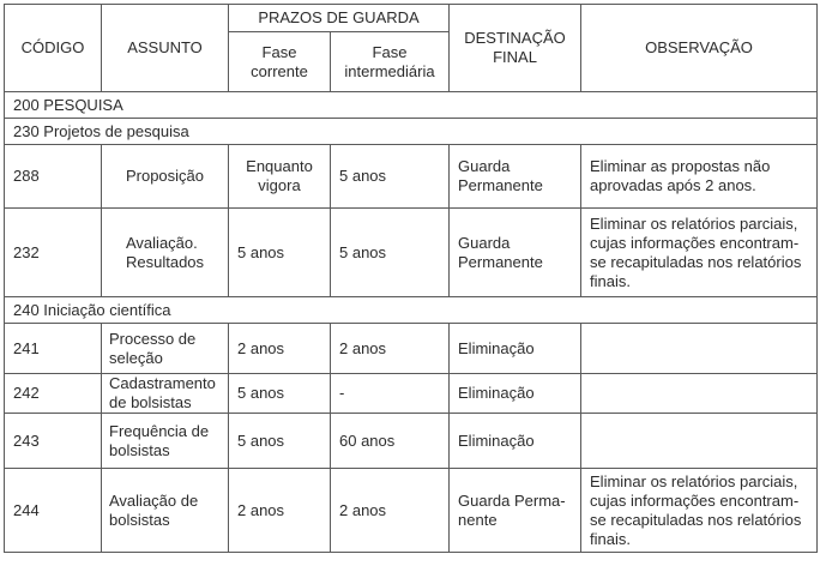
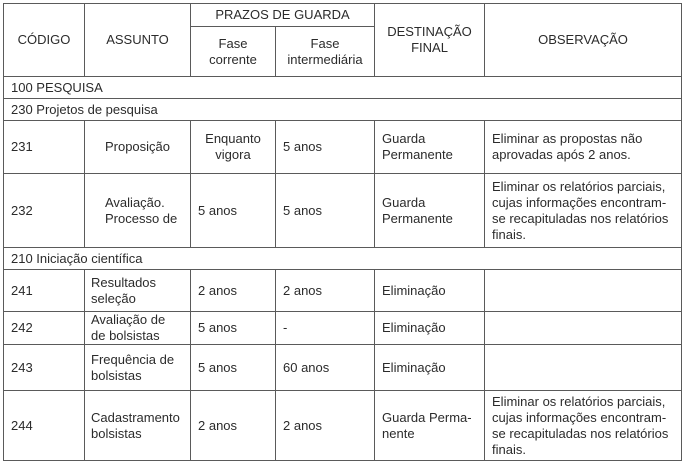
  CÓDIGO	ASSUNTO	PRAZOS DE GUARDA	DESTINAÇÃOFINAL	OBSERVAÇÃO
  Fasecorrente	Faseintermediária
- 200 PESQUISA
+ 100 PESQUISA
  230 Projetos de pesquisa
- 288	Proposição	Enquantovigora	5 anos	GuardaPermanente	Eliminar as propostas nãoaprovadas após 2 anos.
+ 231	Proposição	Enquantovigora	5 anos	GuardaPermanente	Eliminar as propostas nãoaprovadas após 2 anos.
- 232	Avaliação.Resultados	5 anos	5 anos	GuardaPermanente	Eliminar os relatórios parciais,cujas informações encontram-se recapituladas nos relatóriosfinais.
+ 232	Avaliação.Processo de	5 anos	5 anos	GuardaPermanente	Eliminar os relatórios parciais,cujas informações encontram-se recapituladas nos relatóriosfinais.
- 240 Iniciação científica
+ 210 Iniciação científica
- 241	Processo deseleção	2 anos	2 anos	Eliminação
+ 241	Resultadosseleção	2 anos	2 anos	Eliminação
- 242	Cadastramentode bolsistas	5 anos	-	Eliminação
+ 242	Avaliação dede bolsistas	5 anos	-	Eliminação
  243	Frequência debolsistas	5 anos	60 anos	Eliminação
- 244	Avaliação debolsistas	2 anos	2 anos	Guarda Perma-nente	Eliminar os relatórios parciais,cujas informações encontram-se recapituladas nos relatóriosfinais.
+ 244	Cadastramentobolsistas	2 anos	2 anos	Guarda Perma-nente	Eliminar os relatórios parciais,cujas informações encontram-se recapituladas nos relatóriosfinais.
